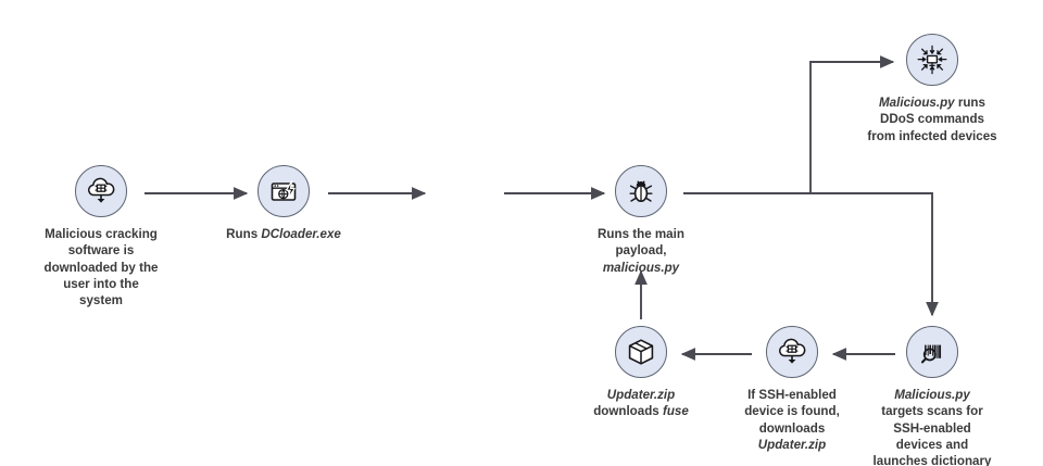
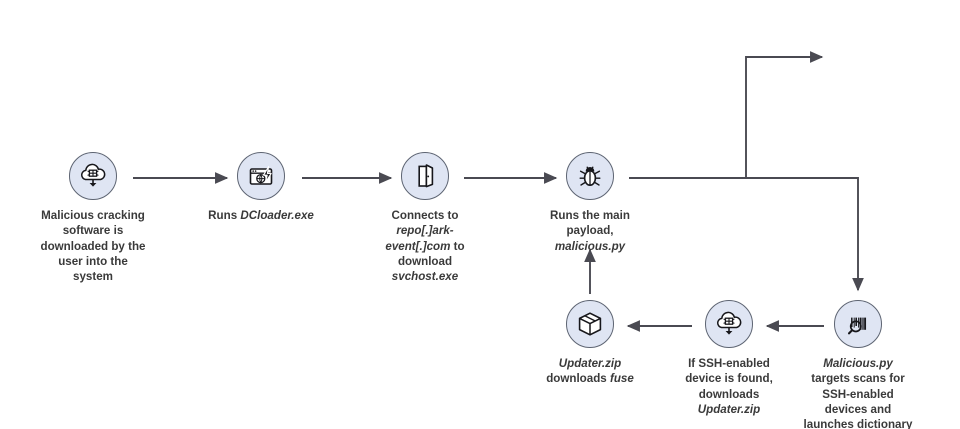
  Malicious cracking
  software is
  downloaded by the
  user into the
  system
  Runs DCloader.exe
+ Connects to
+ repo[.]ark-
+ event[.]com to
+ download
+ svchost.exe
  Runs the main
  payload,
  malicious.py
- Malicious.py runs
- DDoS commands
- from infected devices
  Malicious.py
  targets scans for
  SSH-enabled
  devices and
  launches dictionary
  If SSH-enabled
  device is found,
  downloads
  Updater.zip
  Updater.zip
  downloads fuse
